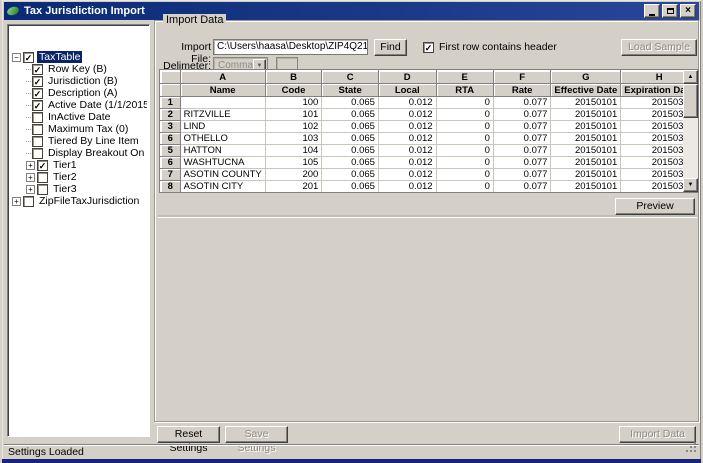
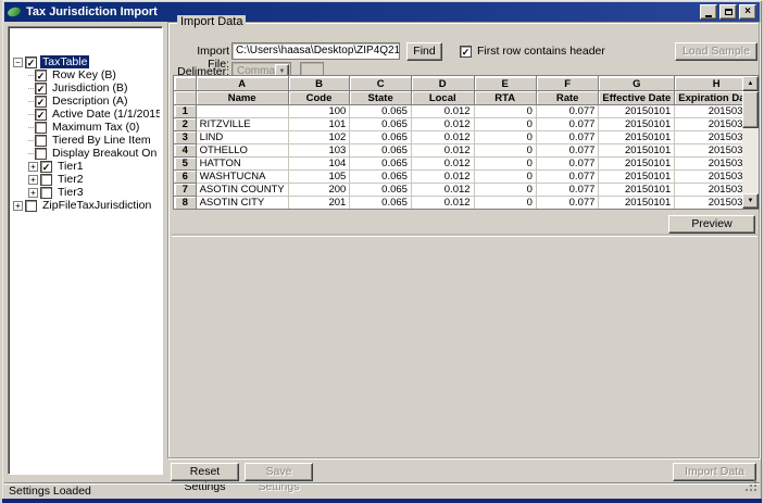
  Tax Jurisdiction Import
  ×
  −
  ✓
  TaxTable
  ✓
  Row Key (B)
  ✓
  Jurisdiction (B)
  ✓
  Description (A)
  ✓
  Active Date (1/1/2015
- InActive Date
  Maximum Tax (0)
  Tiered By Line Item
  +
  ✓
  Tier1
  +
  Tier2
  +
  Tier3
  +
  ZipFileTaxJurisdiction
  Import Data
  Import File:
  Find
  ✓
  First row contains header
  Load Sample
  Delimeter:
  Comma
  	A	B	C	D	E	F	G	H
  	Name	Code	State	Local	RTA	Rate	Effective Date	Expiration D
  1	ADAMS COUNTY	100	0.065	0.012	0	0.077	20150101	201503
  2	RITZVILLE	101	0.065	0.012	0	0.077	20150101	201503
  3	LIND	102	0.065	0.012	0	0.077	20150101	201503
- 6	OTHELLO	103	0.065	0.012	0	0.077	20150101	201503
+ 4	OTHELLO	103	0.065	0.012	0	0.077	20150101	201503
  5	HATTON	104	0.065	0.012	0	0.077	20150101	201503
  6	WASHTUCNA	105	0.065	0.012	0	0.077	20150101	201503
  7	ASOTIN COUNTY	200	0.065	0.012	0	0.077	20150101	201503
  8	ASOTIN CITY	201	0.065	0.012	0	0.077	20150101	201503
  Preview
  Reset Settings
  Save Settings
  Import Data
  Settings Loaded
